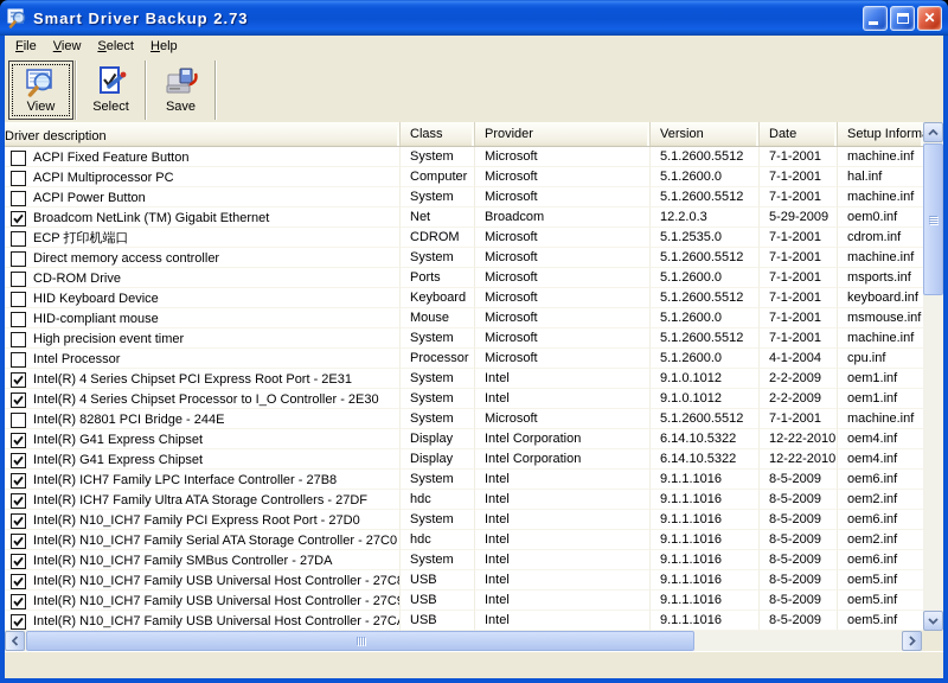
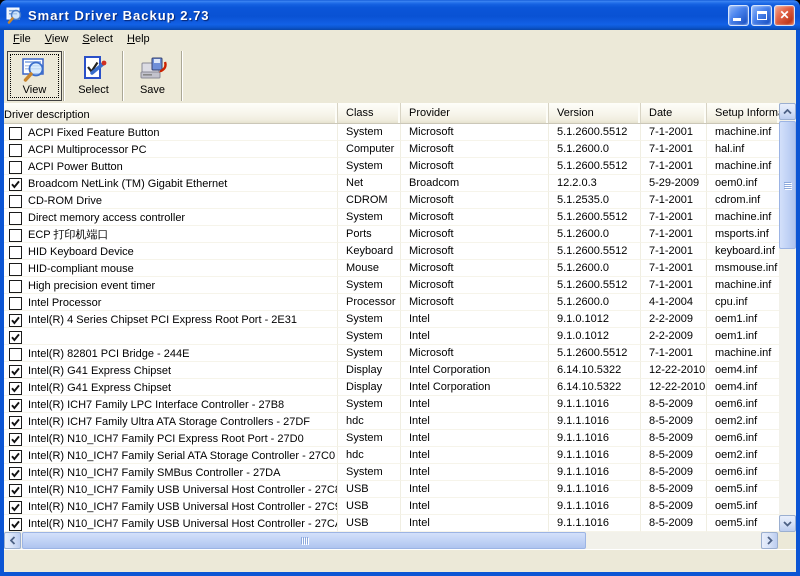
  Smart Driver Backup 2.73
  ✕
  File
  View
  Select
  Help
  View
  Select
  Save
  Driver description
  Class
  Provider
  Version
  Date
  Setup Inform
  ACPI Fixed Feature Button
  System
  Microsoft
  5.1.2600.5512
  7-1-2001
  machine.inf
  ACPI Multiprocessor PC
  Computer
  Microsoft
  5.1.2600.0
  7-1-2001
  hal.inf
  ACPI Power Button
  System
  Microsoft
  5.1.2600.5512
  7-1-2001
  machine.inf
  Broadcom NetLink (TM) Gigabit Ethernet
  Net
  Broadcom
  12.2.0.3
  5-29-2009
  oem0.inf
- ECP 打印机端口
+ CD-ROM Drive
  CDROM
  Microsoft
  5.1.2535.0
  7-1-2001
  cdrom.inf
  Direct memory access controller
  System
  Microsoft
  5.1.2600.5512
  7-1-2001
  machine.inf
- CD-ROM Drive
+ ECP 打印机端口
  Ports
  Microsoft
  5.1.2600.0
  7-1-2001
  msports.inf
  HID Keyboard Device
  Keyboard
  Microsoft
  5.1.2600.5512
  7-1-2001
  keyboard.inf
  HID-compliant mouse
  Mouse
  Microsoft
  5.1.2600.0
  7-1-2001
  msmouse.inf
  High precision event timer
  System
  Microsoft
  5.1.2600.5512
  7-1-2001
  machine.inf
  Intel Processor
  Processor
  Microsoft
  5.1.2600.0
  4-1-2004
  cpu.inf
  Intel(R) 4 Series Chipset PCI Express Root Port - 2E31
  System
  Intel
  9.1.0.1012
  2-2-2009
  oem1.inf
- Intel(R) 4 Series Chipset Processor to I_O Controller - 2E30
  System
  Intel
  9.1.0.1012
  2-2-2009
  oem1.inf
  Intel(R) 82801 PCI Bridge - 244E
  System
  Microsoft
  5.1.2600.5512
  7-1-2001
  machine.inf
  Intel(R) G41 Express Chipset
  Display
  Intel Corporation
  6.14.10.5322
  12-22-2010
  oem4.inf
  Intel(R) G41 Express Chipset
  Display
  Intel Corporation
  6.14.10.5322
  12-22-2010
  oem4.inf
  Intel(R) ICH7 Family LPC Interface Controller - 27B8
  System
  Intel
  9.1.1.1016
  8-5-2009
  oem6.inf
  Intel(R) ICH7 Family Ultra ATA Storage Controllers - 27DF
  hdc
  Intel
  9.1.1.1016
  8-5-2009
  oem2.inf
  Intel(R) N10_ICH7 Family PCI Express Root Port - 27D0
  System
  Intel
  9.1.1.1016
  8-5-2009
  oem6.inf
  Intel(R) N10_ICH7 Family Serial ATA Storage Controller - 27C0
  hdc
  Intel
  9.1.1.1016
  8-5-2009
  oem2.inf
  Intel(R) N10_ICH7 Family SMBus Controller - 27DA
  System
  Intel
  9.1.1.1016
  8-5-2009
  oem6.inf
  Intel(R) N10_ICH7 Family USB Universal Host Controller - 27C
  USB
  Intel
  9.1.1.1016
  8-5-2009
  oem5.inf
  Intel(R) N10_ICH7 Family USB Universal Host Controller - 27C
  USB
  Intel
  9.1.1.1016
  8-5-2009
  oem5.inf
  Intel(R) N10_ICH7 Family USB Universal Host Controller - 27C
  USB
  Intel
  9.1.1.1016
  8-5-2009
  oem5.inf
